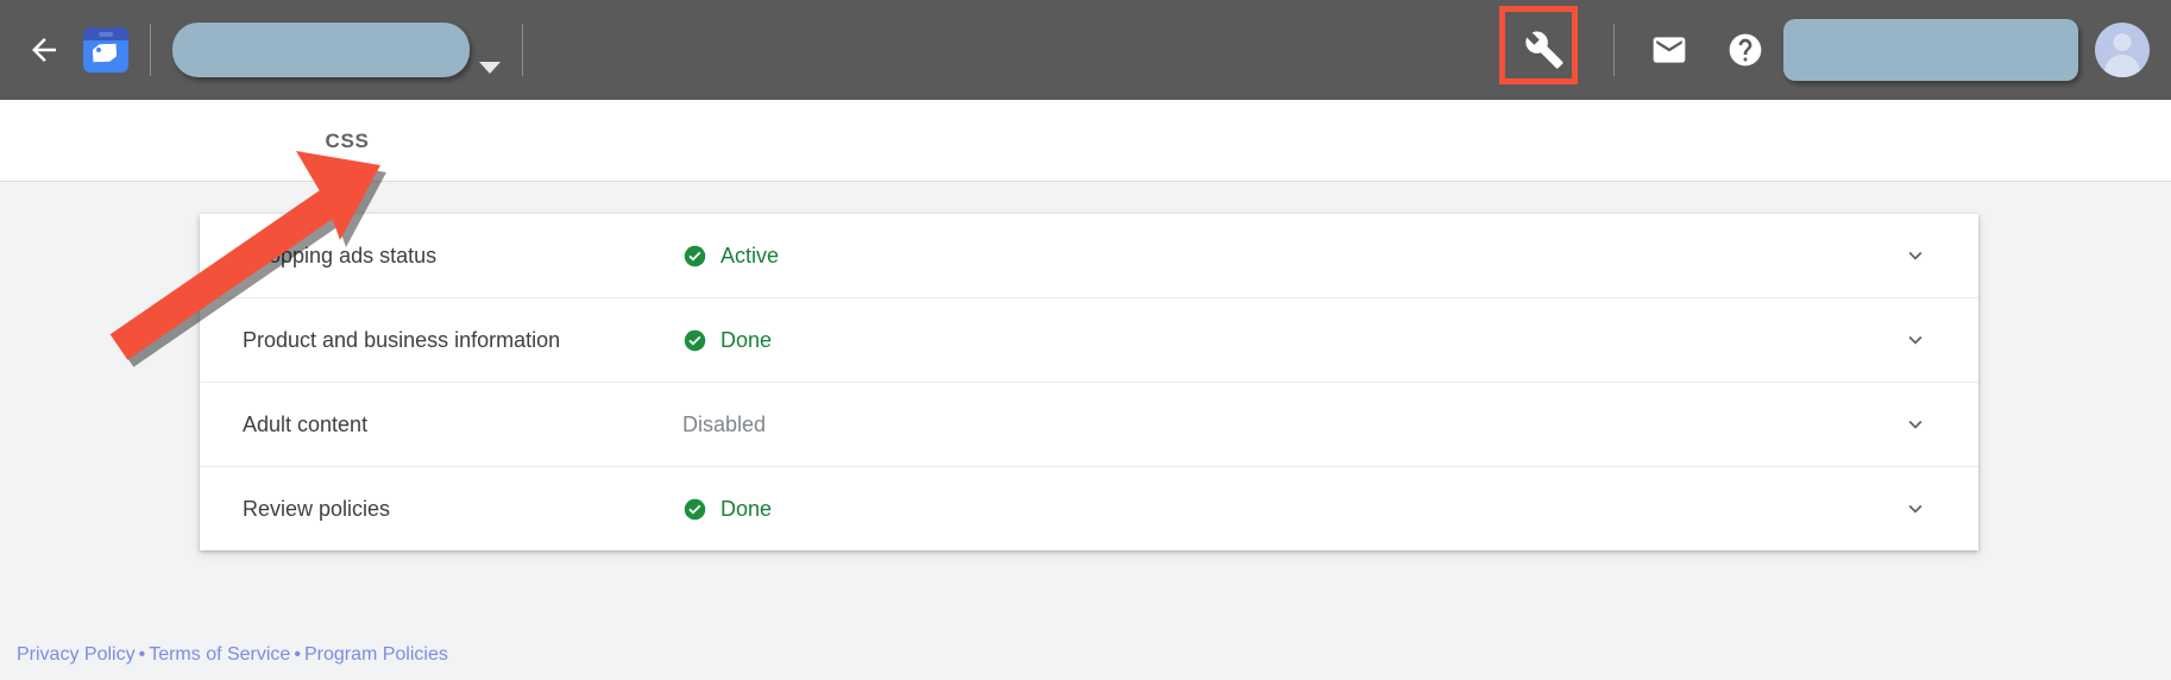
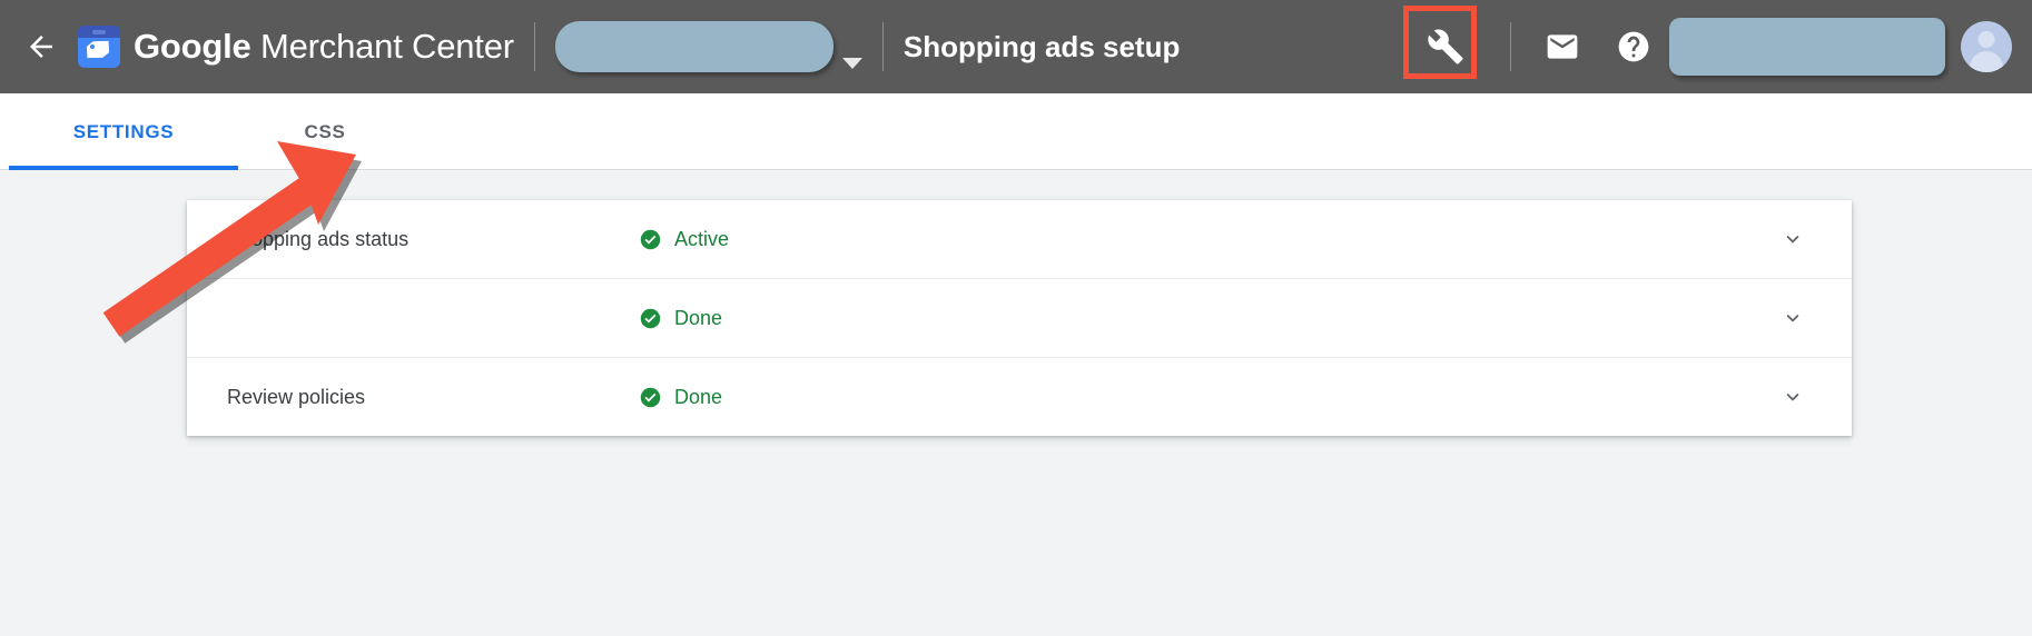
+ Google Merchant Center
+ Shopping ads setup
+ SETTINGS
  CSS
  pping ads status
  Active
- Product and business information
  Done
- Adult content
- Disabled
  Review policies
  Done
- Privacy Policy • Terms of Service • Program Policies
